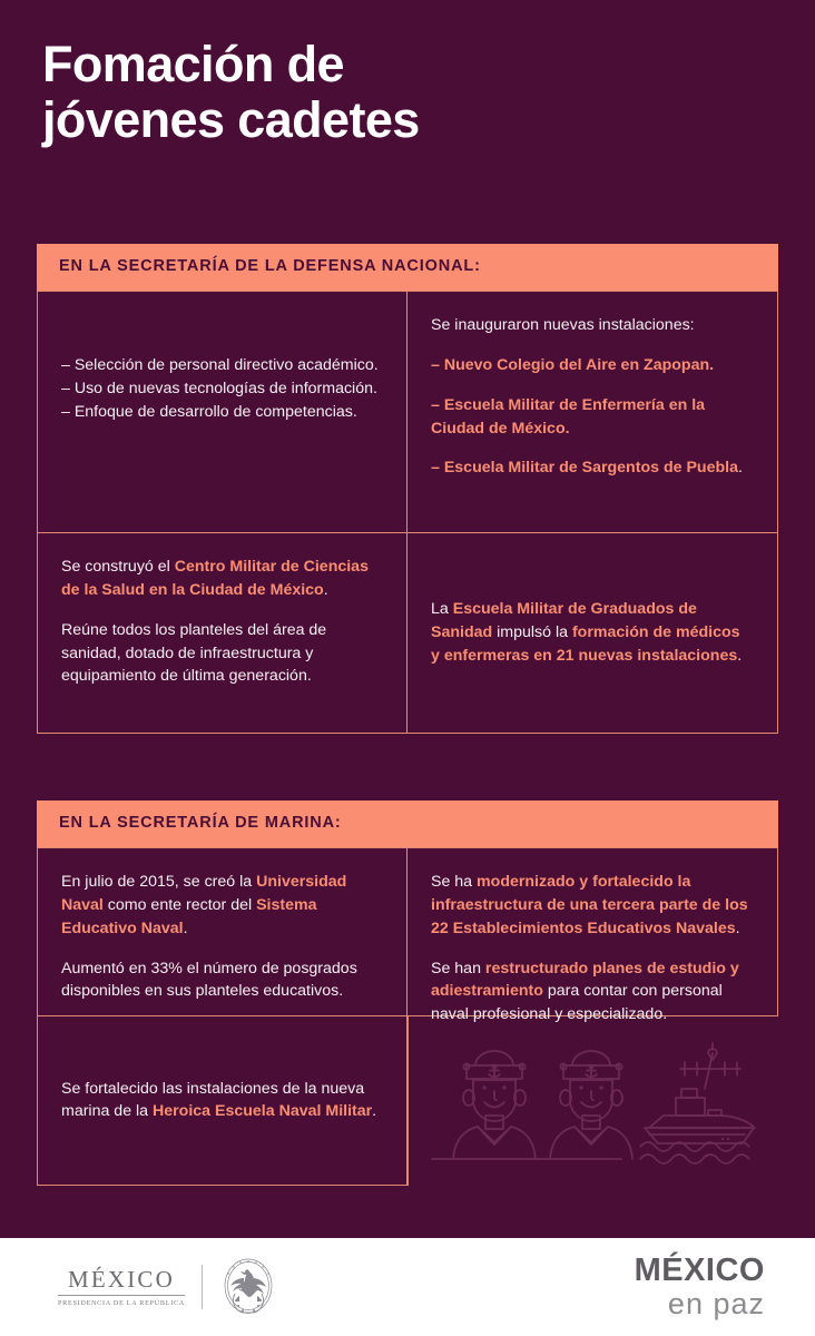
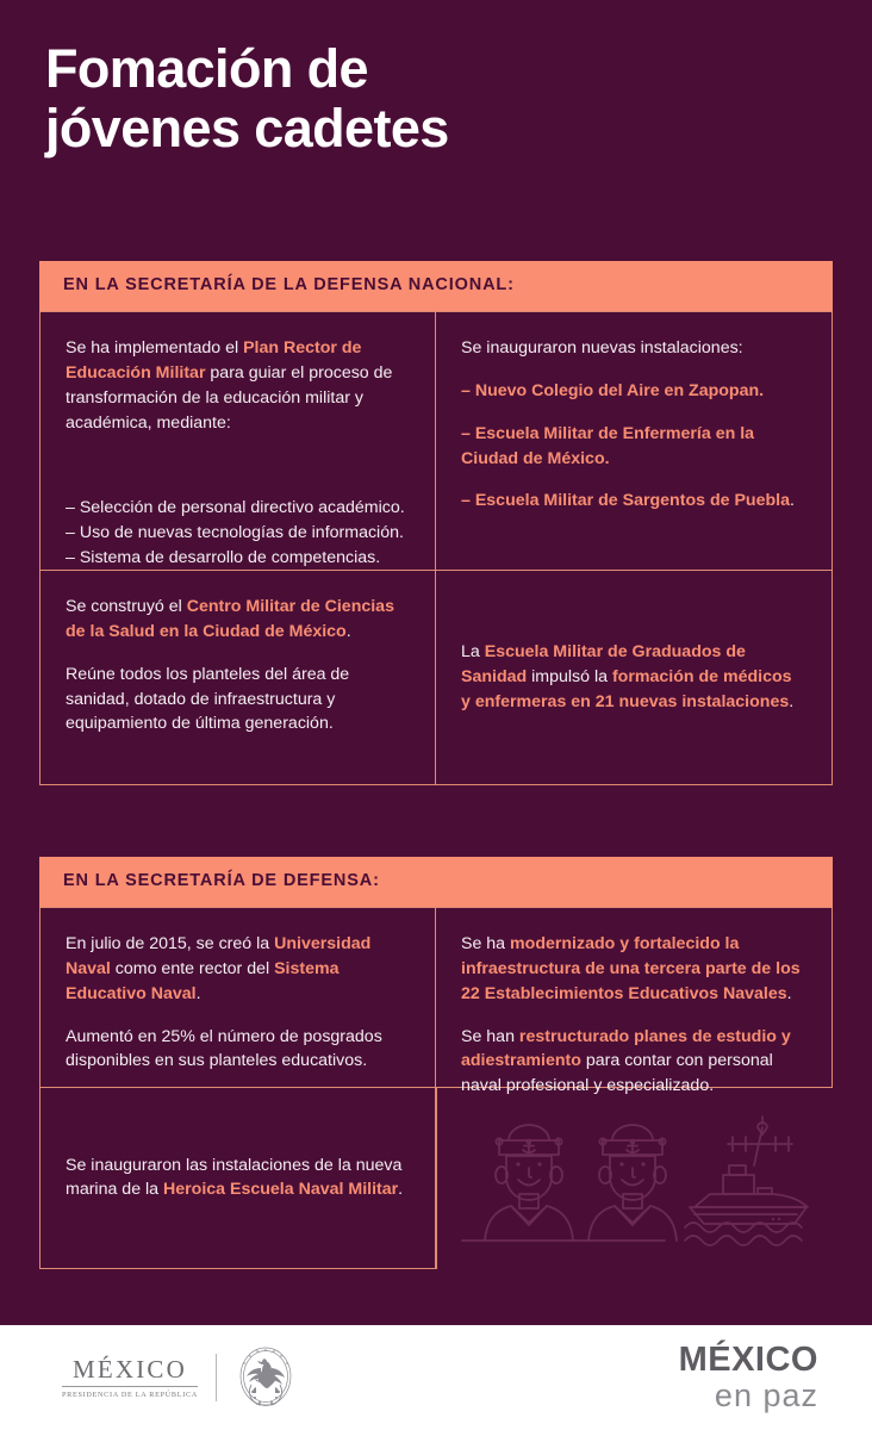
  Fomación de
  jóvenes cadetes
  EN LA SECRETARÍA DE LA DEFENSA NACIONAL:
+ Se ha implementado el Plan Rector de Educación Militar para guiar el proceso de transformación de la educación militar y académica, mediante:
  – Selección de personal directivo académico.
  – Uso de nuevas tecnologías de información.
- – Enfoque de desarrollo de competencias.
+ – Sistema de desarrollo de competencias.
  Se inauguraron nuevas instalaciones:
  – Nuevo Colegio del Aire en Zapopan.
  – Escuela Militar de Enfermería en la Ciudad de México.
  – Escuela Militar de Sargentos de Puebla.
  Se construyó el Centro Militar de Ciencias de la Salud en la Ciudad de México.
  Reúne todos los planteles del área de sanidad, dotado de infraestructura y equipamiento de última generación.
  La Escuela Militar de Graduados de Sanidad impulsó la formación de médicos y enfermeras en 21 nuevas instalaciones.
- EN LA SECRETARÍA DE MARINA:
+ EN LA SECRETARÍA DE DEFENSA:
  En julio de 2015, se creó la Universidad Naval como ente rector del Sistema Educativo Naval.
- Aumentó en 33% el número de posgrados disponibles en sus planteles educativos.
+ Aumentó en 25% el número de posgrados disponibles en sus planteles educativos.
  Se ha modernizado y fortalecido la infraestructura de una tercera parte de los 22 Establecimientos Educativos Navales.
  Se han restructurado planes de estudio y adiestramiento para contar con personal naval profesional y especializado.
- Se fortalecido las instalaciones de la nueva marina de la Heroica Escuela Naval Militar.
+ Se inauguraron las instalaciones de la nueva marina de la Heroica Escuela Naval Militar.
  MÉXICO
  MÉXICO
  en paz
